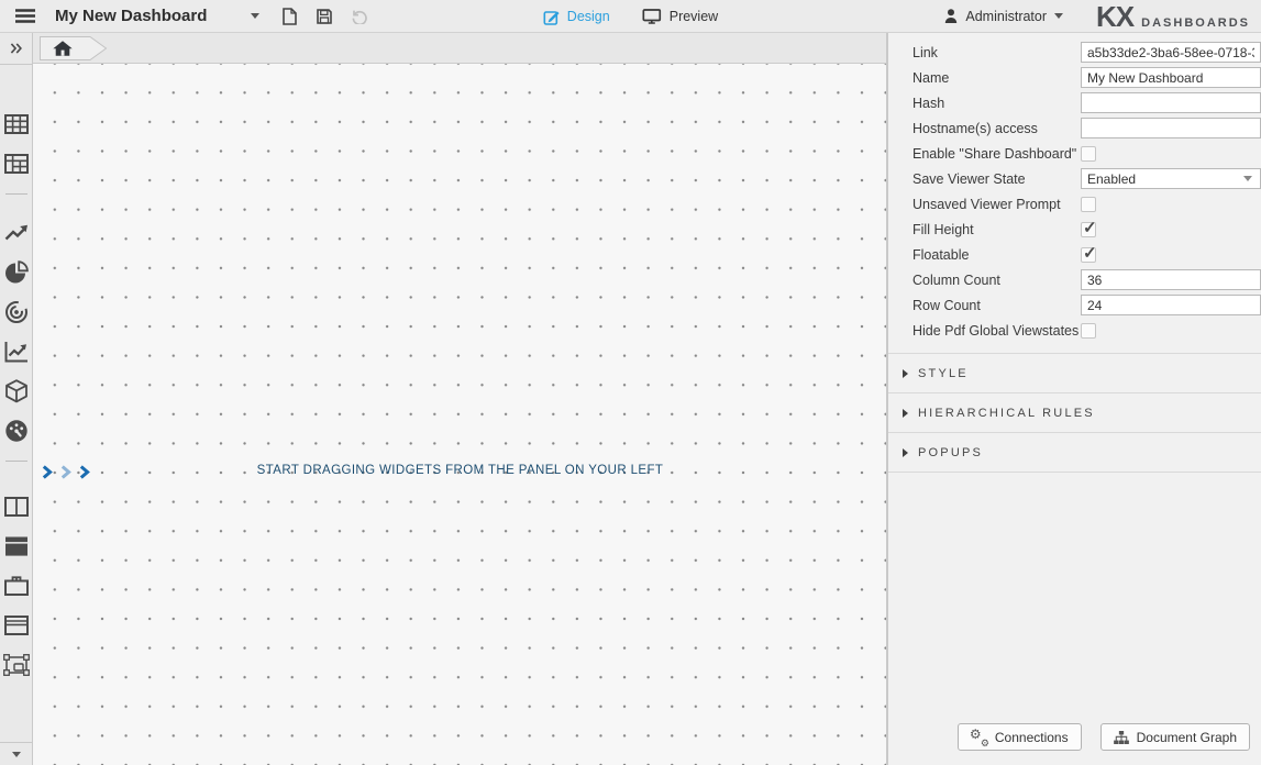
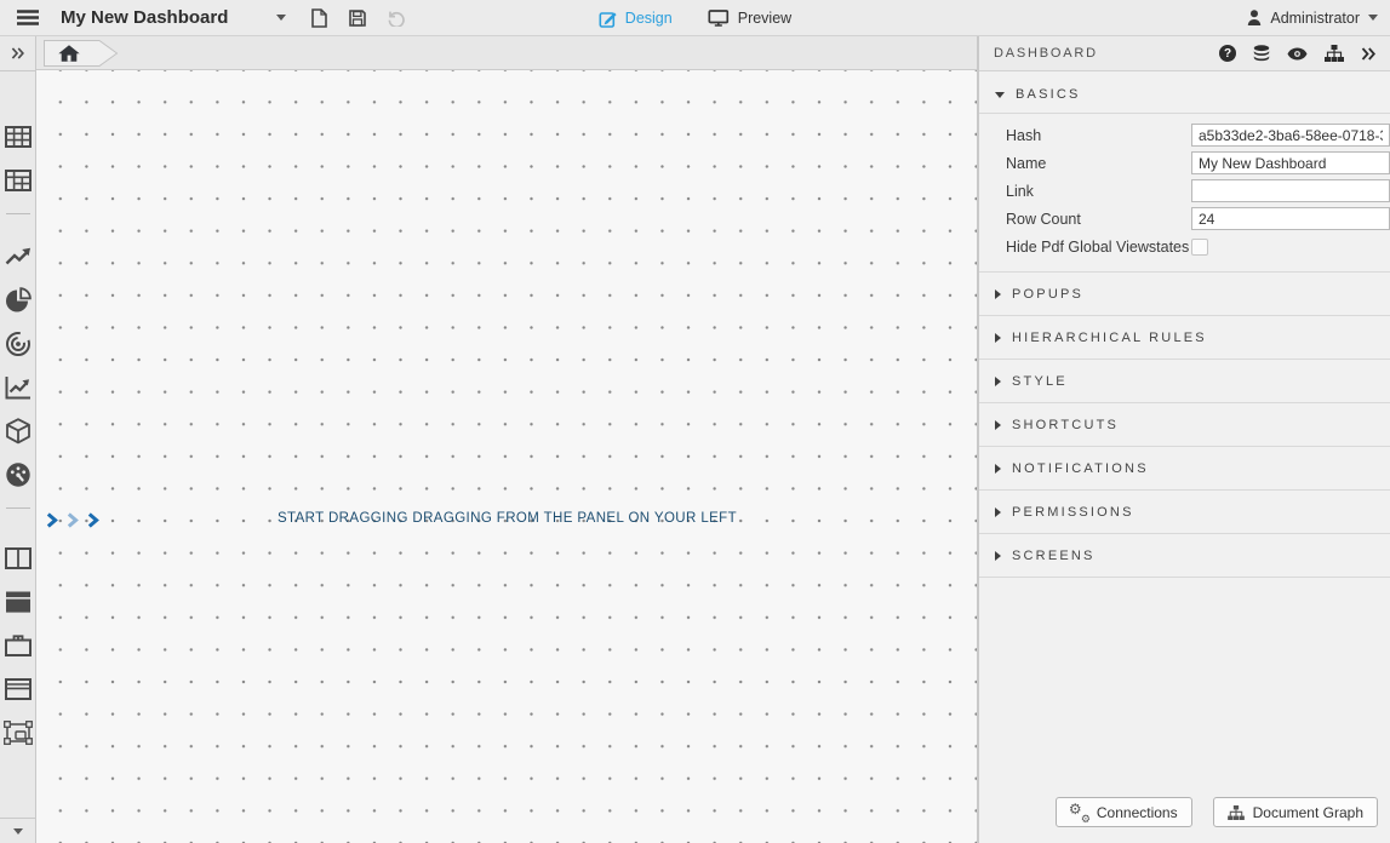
  My New Dashboard
  Design
  Preview
  Administrator
- KX
- DASHBOARDS
- START DRAGGING WIDGETS FROM THE PANEL ON YOUR LEFT
+ START DRAGGING DRAGGING FROM THE PANEL ON YOUR LEFT
+ DASHBOARD
+ ?
+ BASICS
- Link
+ Hash
  a5b33de2-3ba6-58ee-0718-
  Name
  My New Dashboard
- Hash
+ Link
- Hostname(s) access
- Enable "Share Dashboard"
- Save Viewer State
- Enabled
- Unsaved Viewer Prompt
- Fill Height
- Floatable
- Column Count
- 36
  Row Count
  24
  Hide Pdf Global Viewstates
- STYLE
+ POPUPS
  HIERARCHICAL RULES
- POPUPS
+ STYLE
+ SHORTCUTS
+ NOTIFICATIONS
+ PERMISSIONS
+ SCREENS
  ⚙
  ⚙
  Connections
  Document Graph
